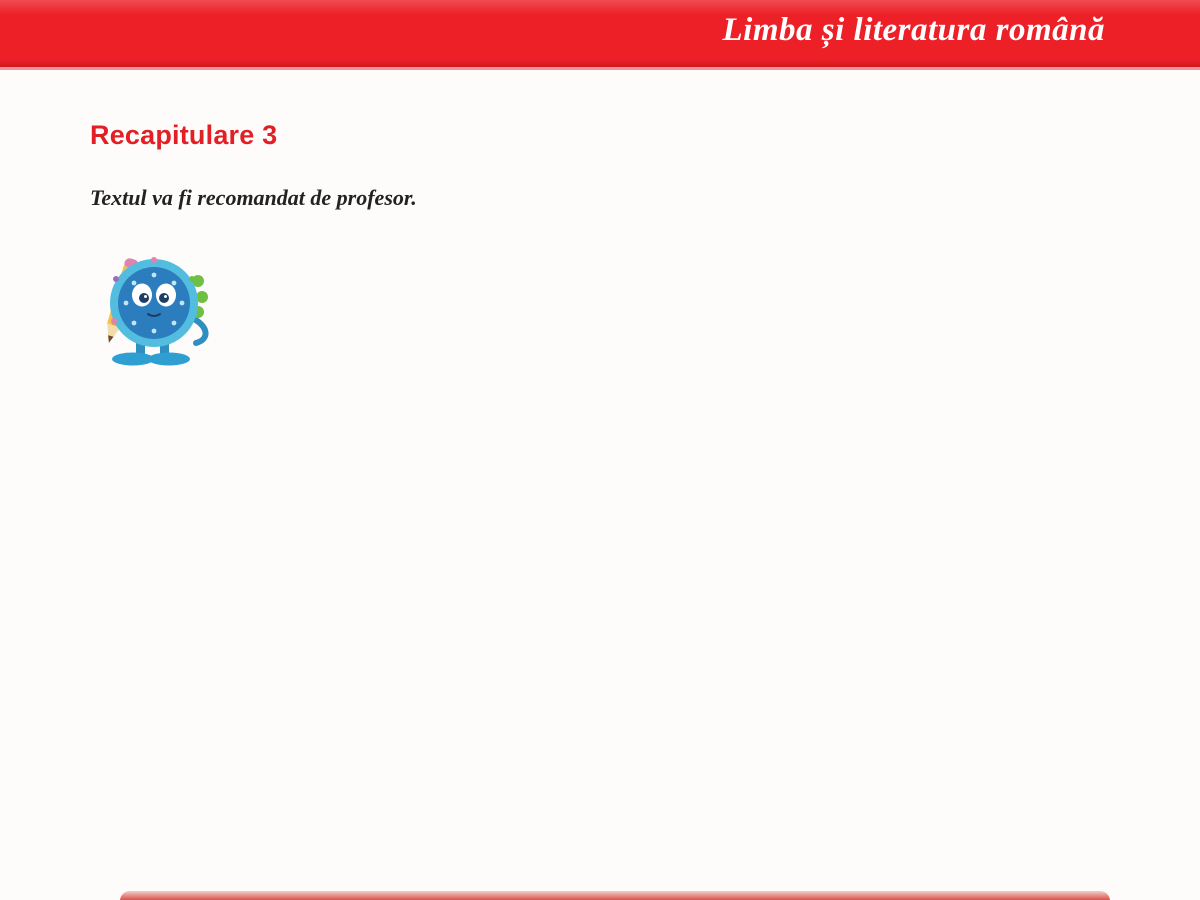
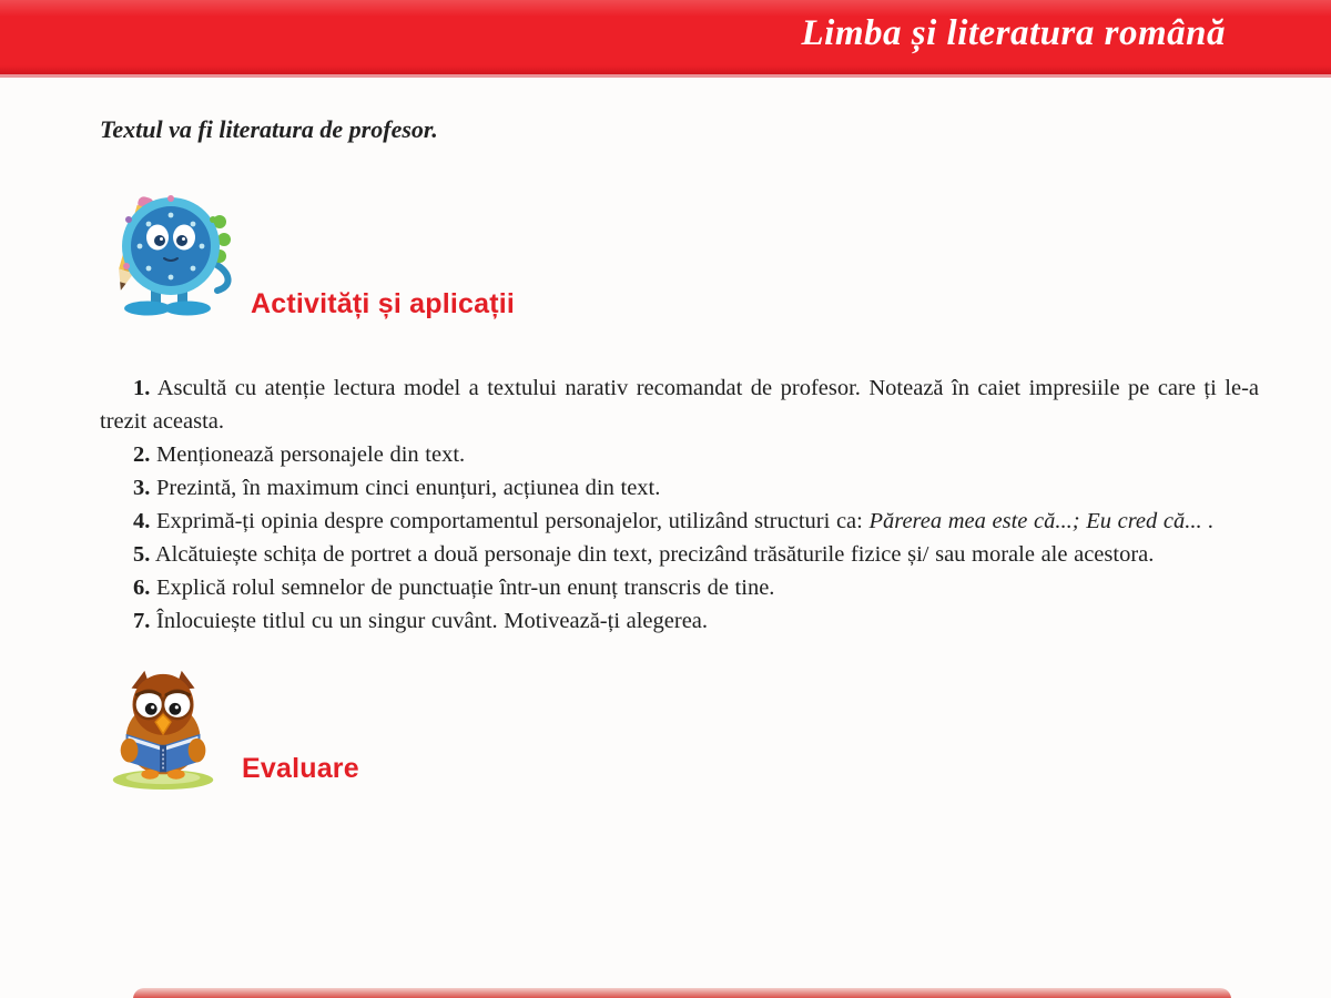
  Limba și literatura română
- Recapitulare 3
- Textul va fi recomandat de profesor.
+ Textul va fi literatura de profesor.
+ Activități și aplicații
+ 1. Ascultă cu atenție lectura model a textului narativ recomandat de profesor. Notează în caiet impresiile pe care ți le-a trezit aceasta.
+ 2. Menționează personajele din text.
+ 3. Prezintă, în maximum cinci enunțuri, acțiunea din text.
+ 4. Exprimă-ți opinia despre comportamentul personajelor, utilizând structuri ca: Părerea mea este că...; Eu cred că... .
+ 5. Alcătuiește schița de portret a două personaje din text, precizând trăsăturile fizice și/ sau morale ale acestora.
+ 6. Explică rolul semnelor de punctuație într-un enunț transcris de tine.
+ 7. Înlocuiește titlul cu un singur cuvânt. Motivează-ți alegerea.
+ Evaluare
